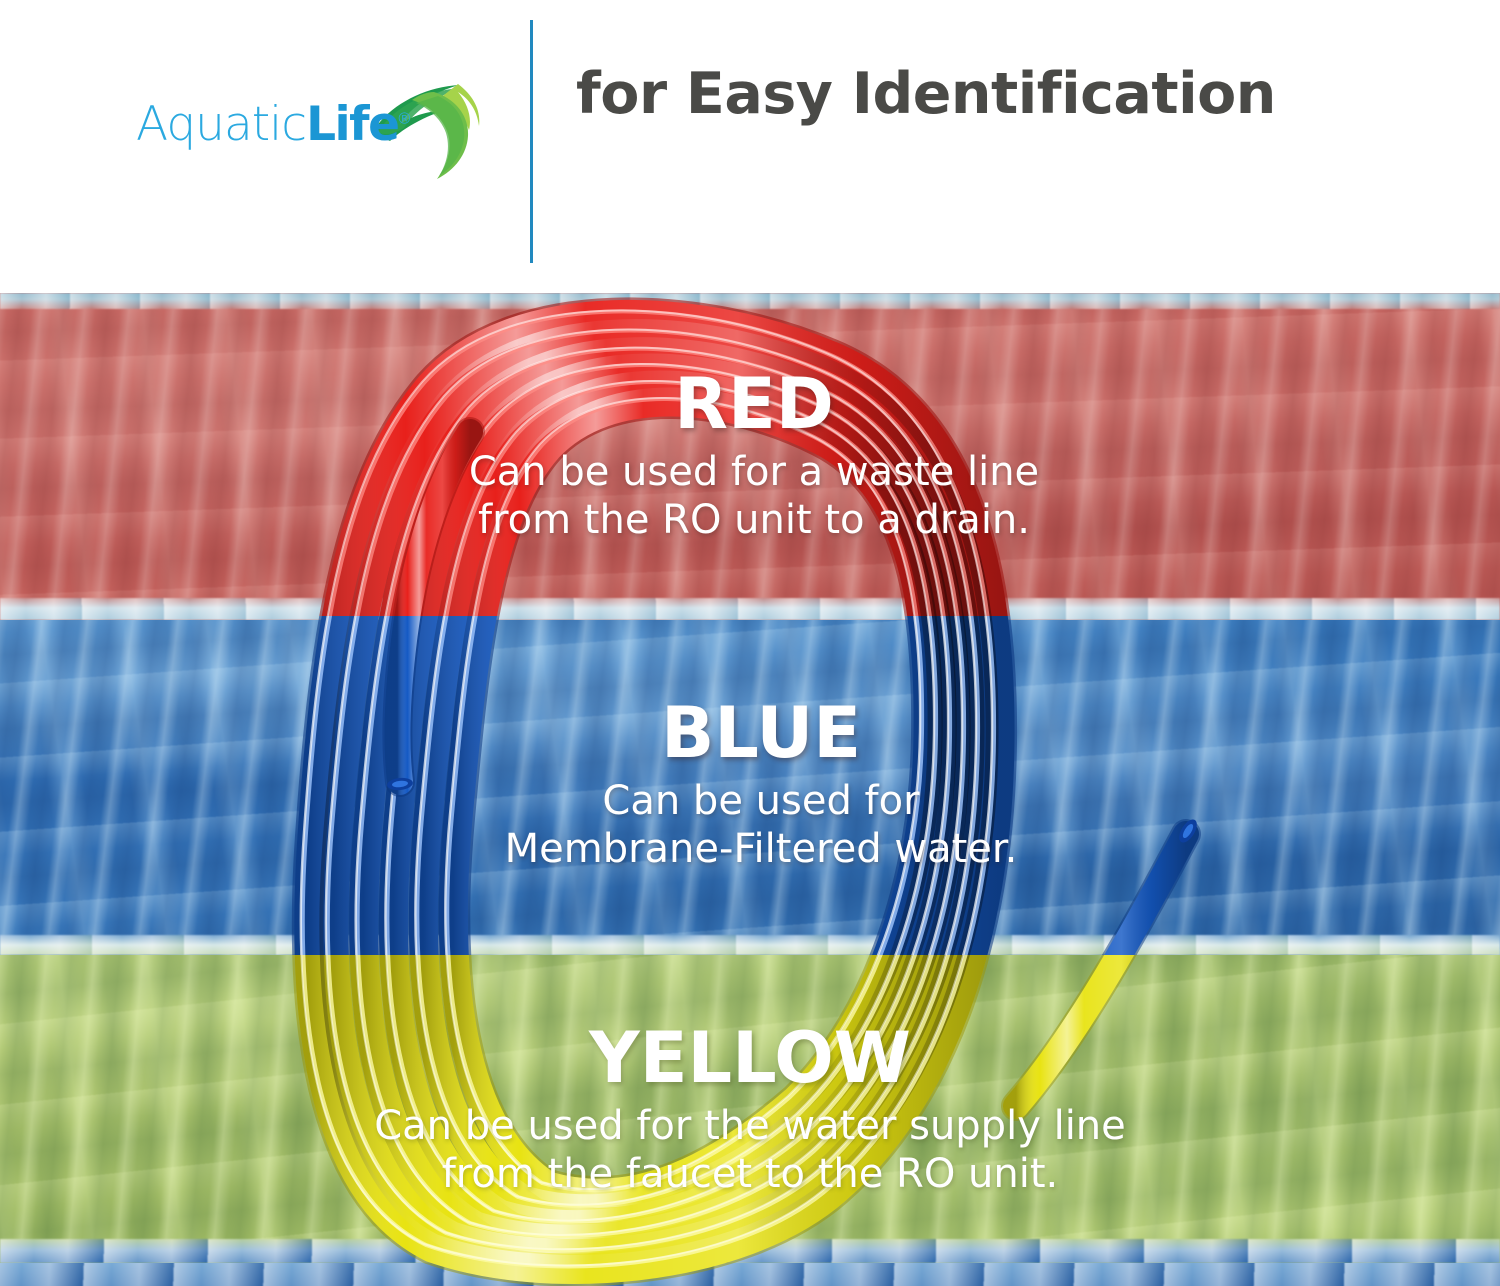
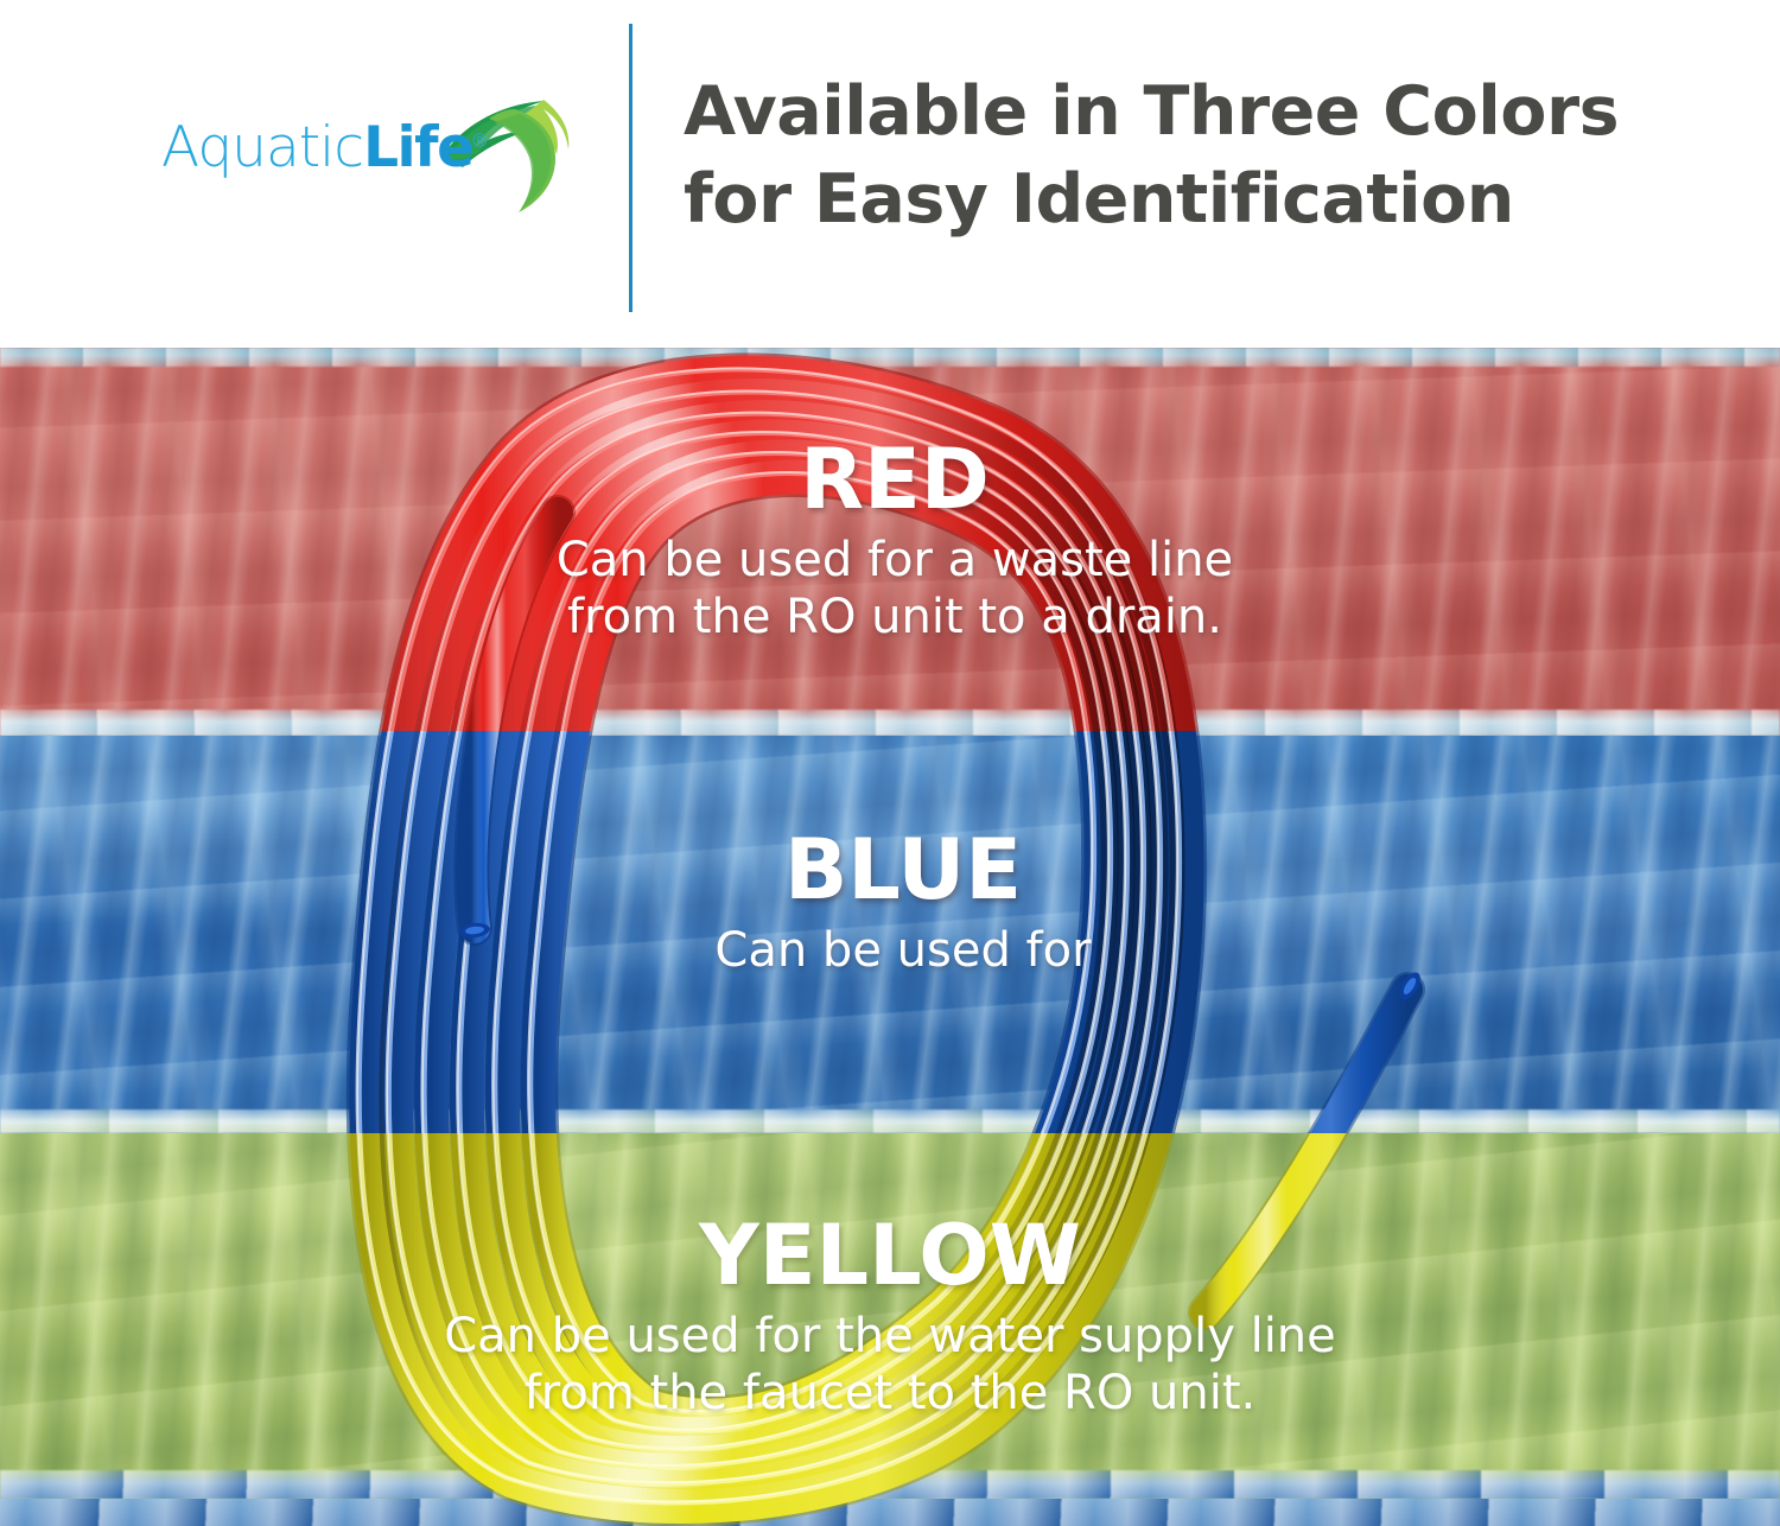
  AquaticLife®
+ Available in Three Colors
  for Easy Identification
  RED
  Can be used for a waste line
  from the RO unit to a drain.
  BLUE
  Can be used for
- Membrane-Filtered water.
  YELLOW
  Can be used for the water supply line
  from the faucet to the RO unit.
